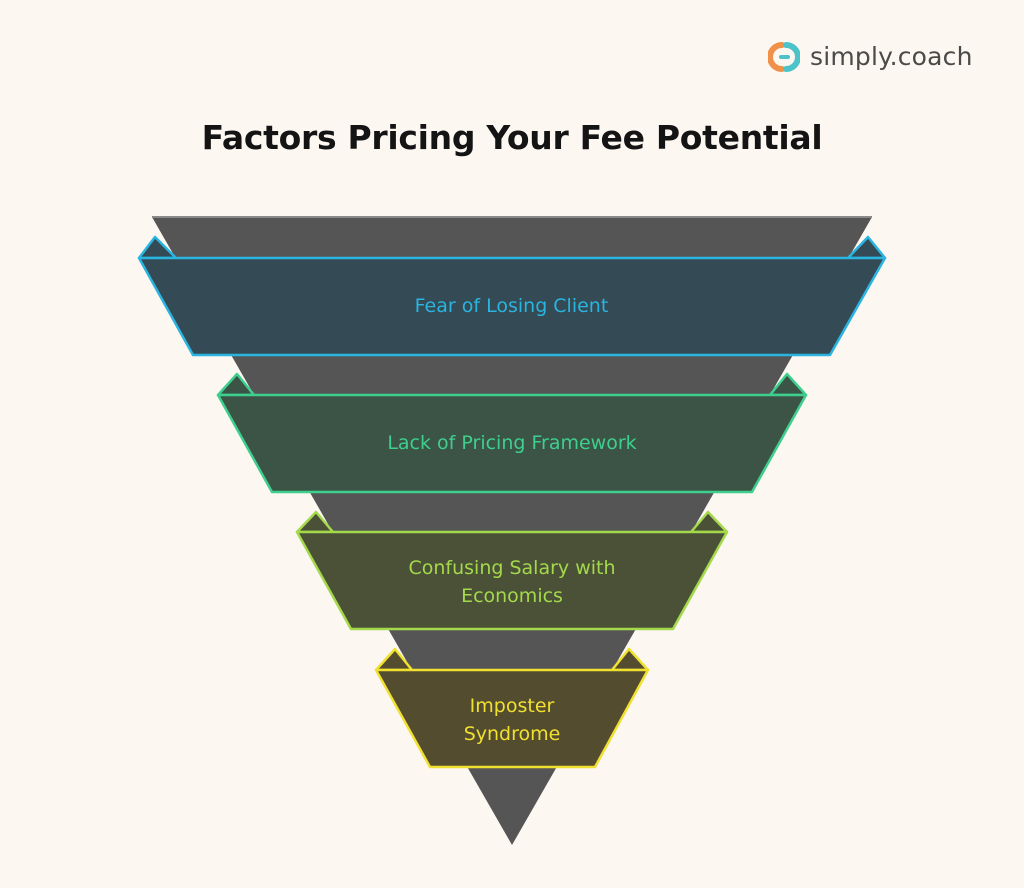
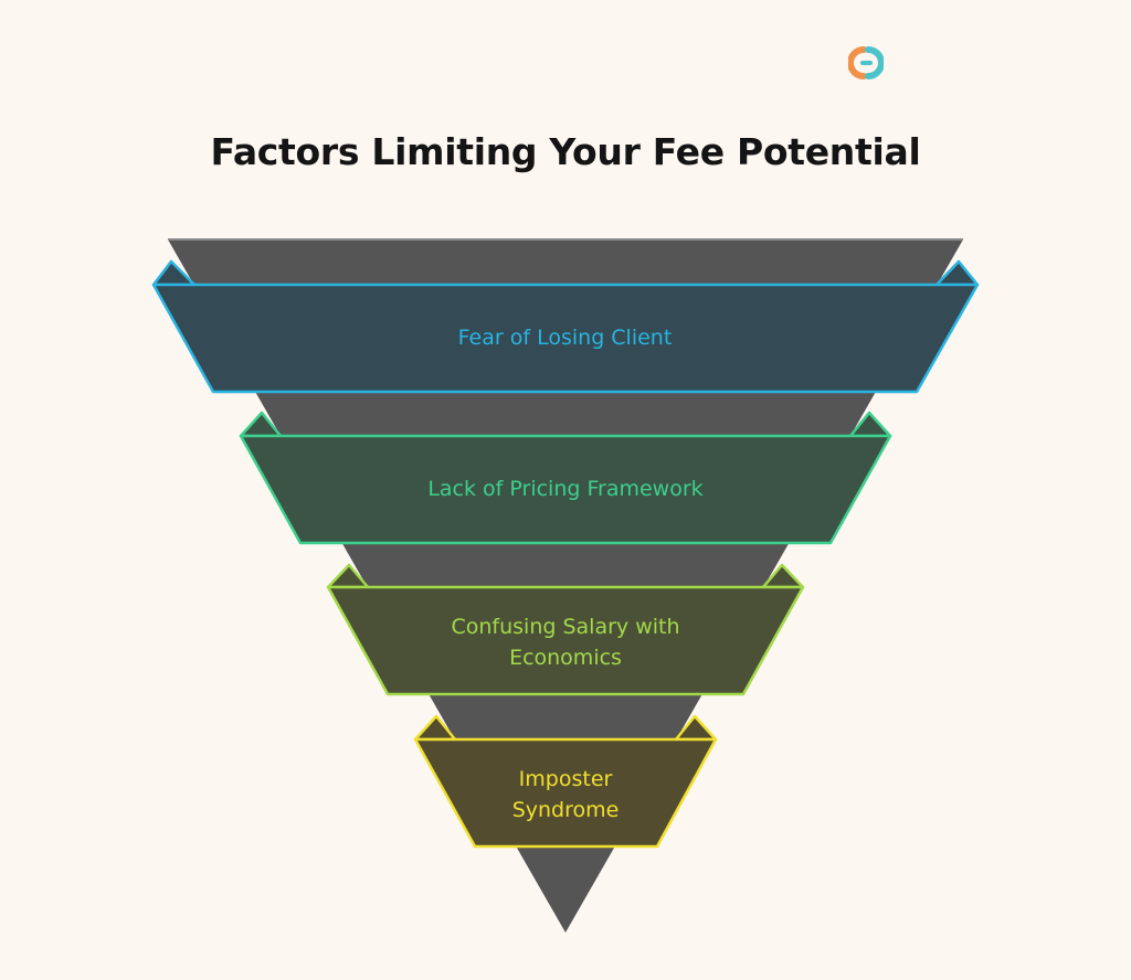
- simply.coach
- Factors Pricing Your Fee Potential
+ Factors Limiting Your Fee Potential
  Fear of Losing Client
  Lack of Pricing Framework
  Confusing Salary with
  Economics
  Imposter
  Syndrome
